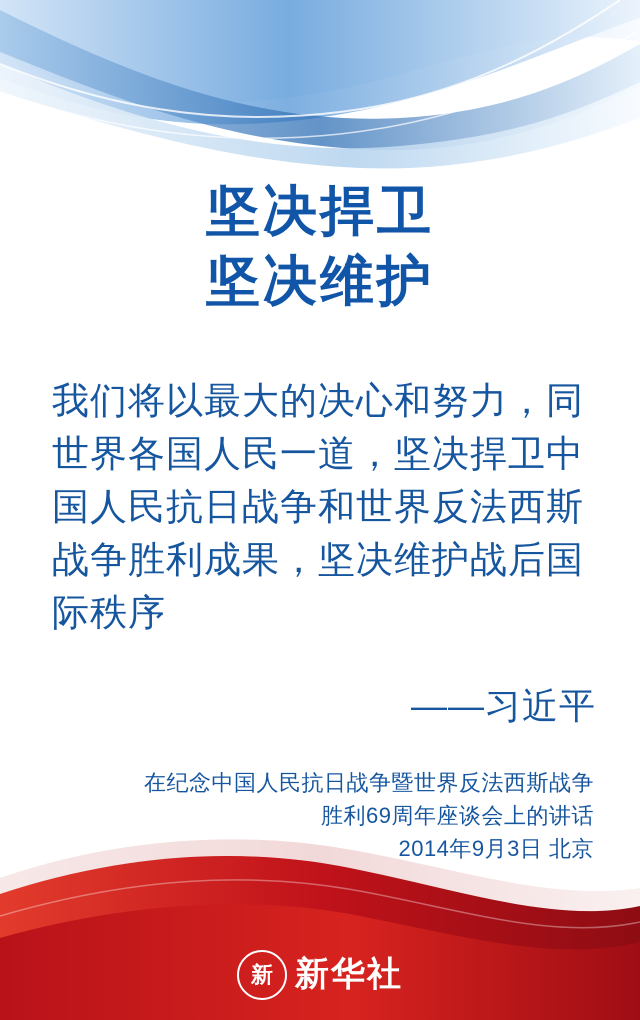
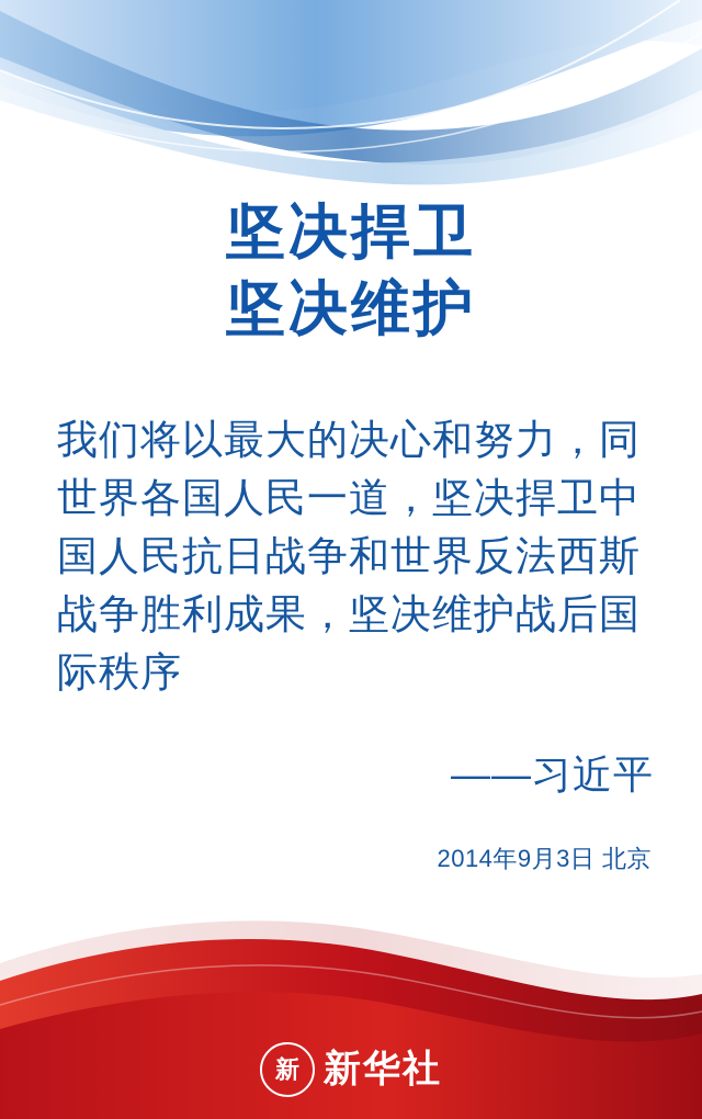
  坚决捍卫
  坚决维护
  我们将以最大的决心和努力，同世界各国人民一道，坚决捍卫中国人民抗日战争和世界反法西斯战争胜利成果，坚决维护战后国际秩序
  ——习近平
- 在纪念中国人民抗日战争暨世界反法西斯战争
- 胜利69周年座谈会上的讲话
  2014年9月3日 北京
  新
  新华社
